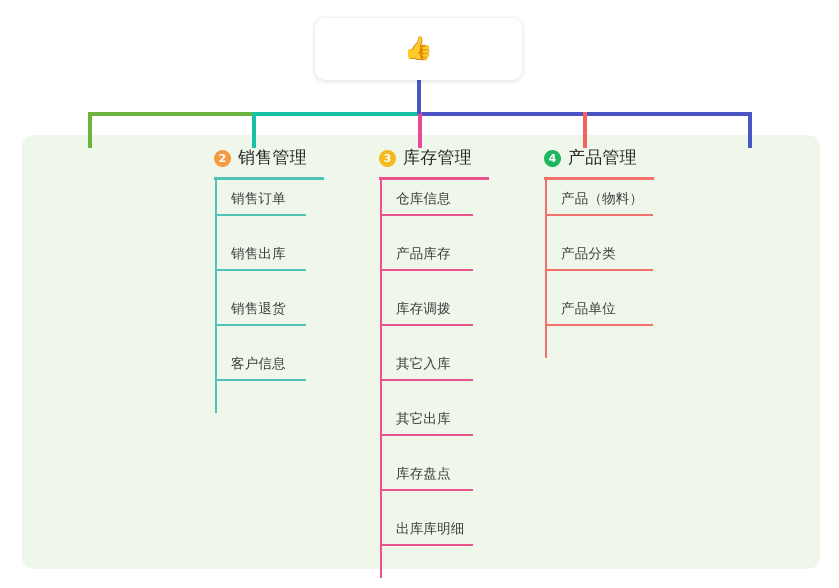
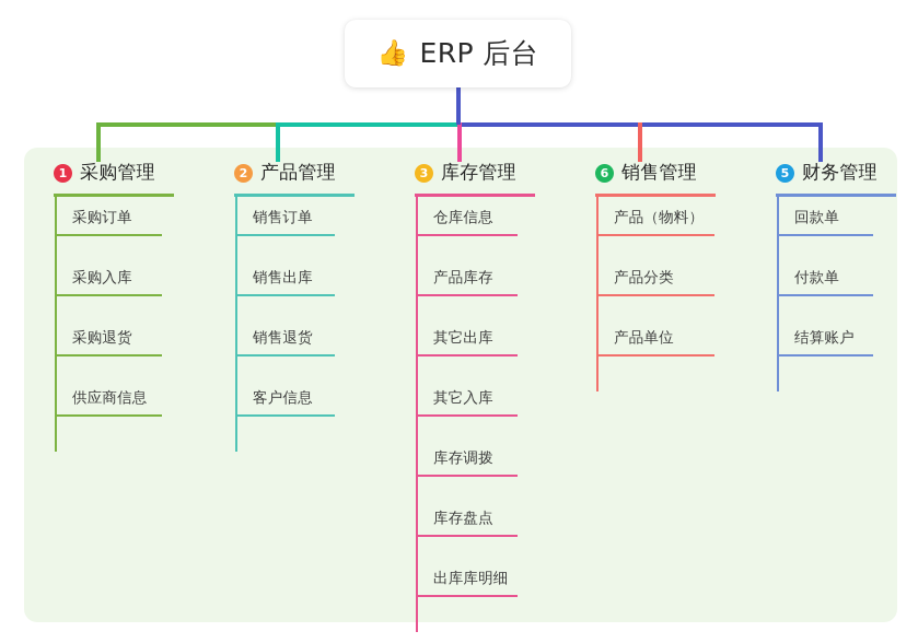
  👍
+ ERP 后台
+ 1
+ 采购管理
+ 采购订单
+ 采购入库
+ 采购退货
+ 供应商信息
  2
- 销售管理
+ 产品管理
  销售订单
  销售出库
  销售退货
  客户信息
  3
  库存管理
  仓库信息
  产品库存
- 库存调拨
+ 其它出库
  其它入库
- 其它出库
+ 库存调拨
  库存盘点
  出库库明细
- 4
+ 6
- 产品管理
+ 销售管理
  产品（物料）
  产品分类
  产品单位
+ 5
+ 财务管理
+ 回款单
+ 付款单
+ 结算账户
